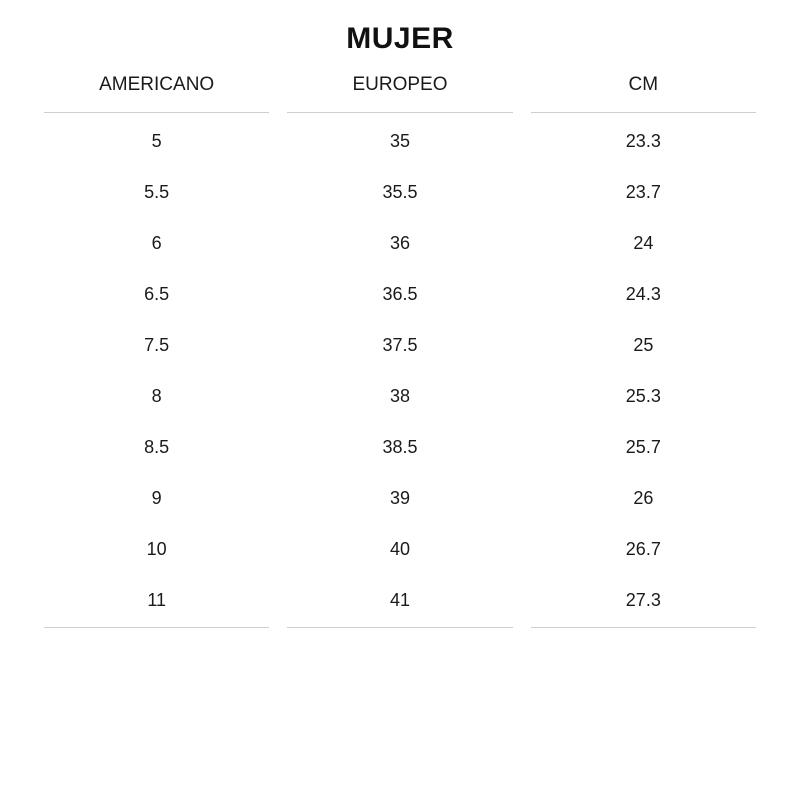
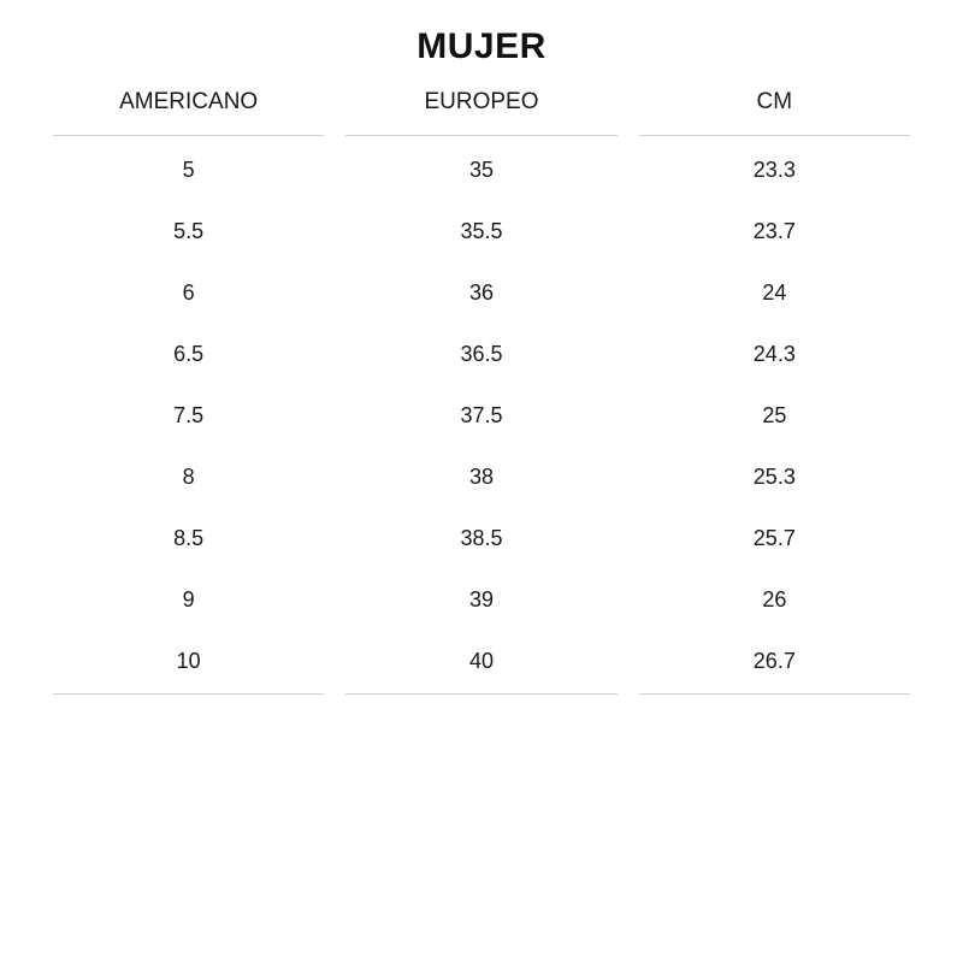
  MUJER
  AMERICANO		EUROPEO		CM
  5		35		23.3
  5.5		35.5		23.7
  6		36		24
  6.5		36.5		24.3
  7.5		37.5		25
  8		38		25.3
  8.5		38.5		25.7
  9		39		26
  10		40		26.7
- 11		41		27.3
